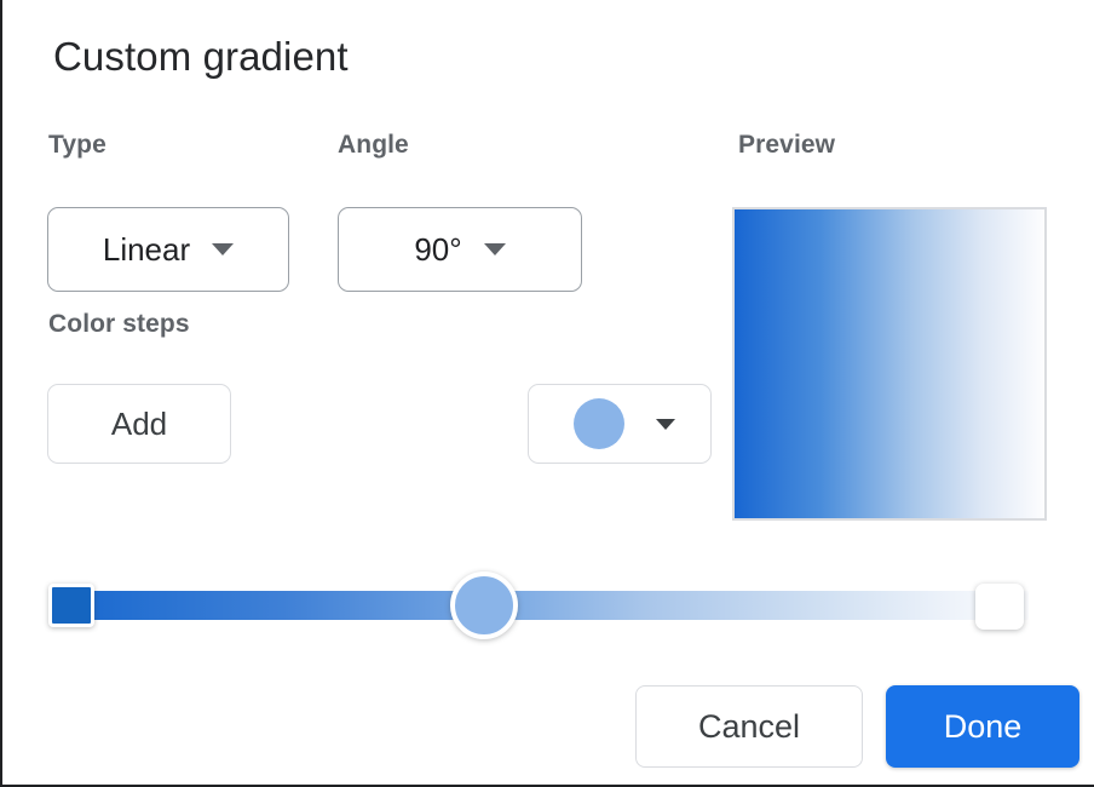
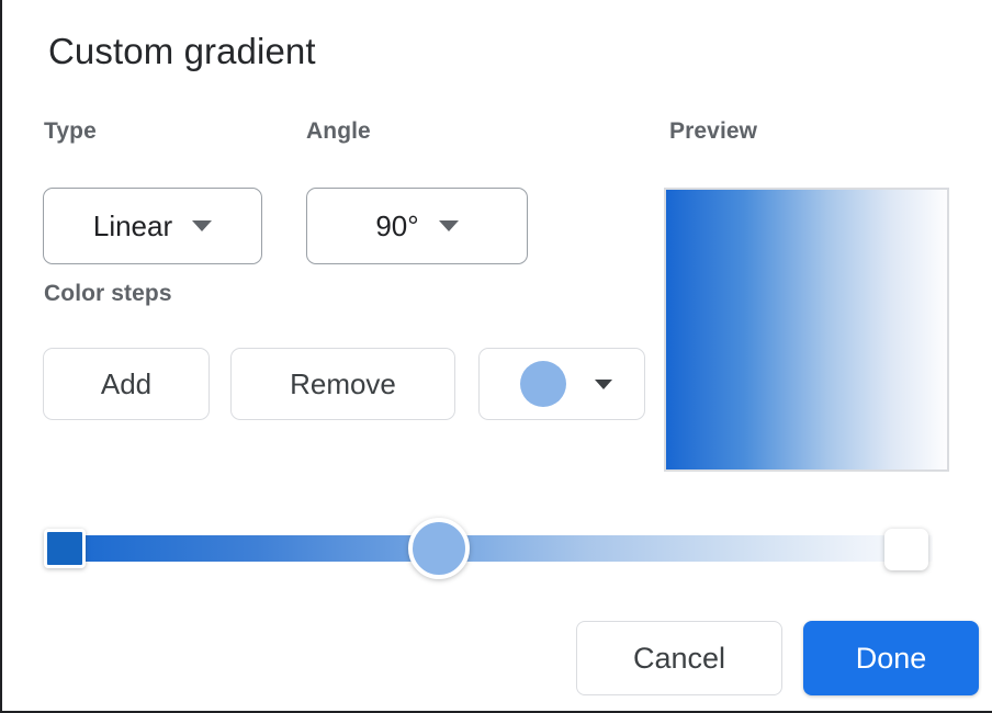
  Custom gradient
  Type
  Linear
  Angle
  90°
  Color steps
  Add
+ Remove
  Preview
  Cancel
  Done
